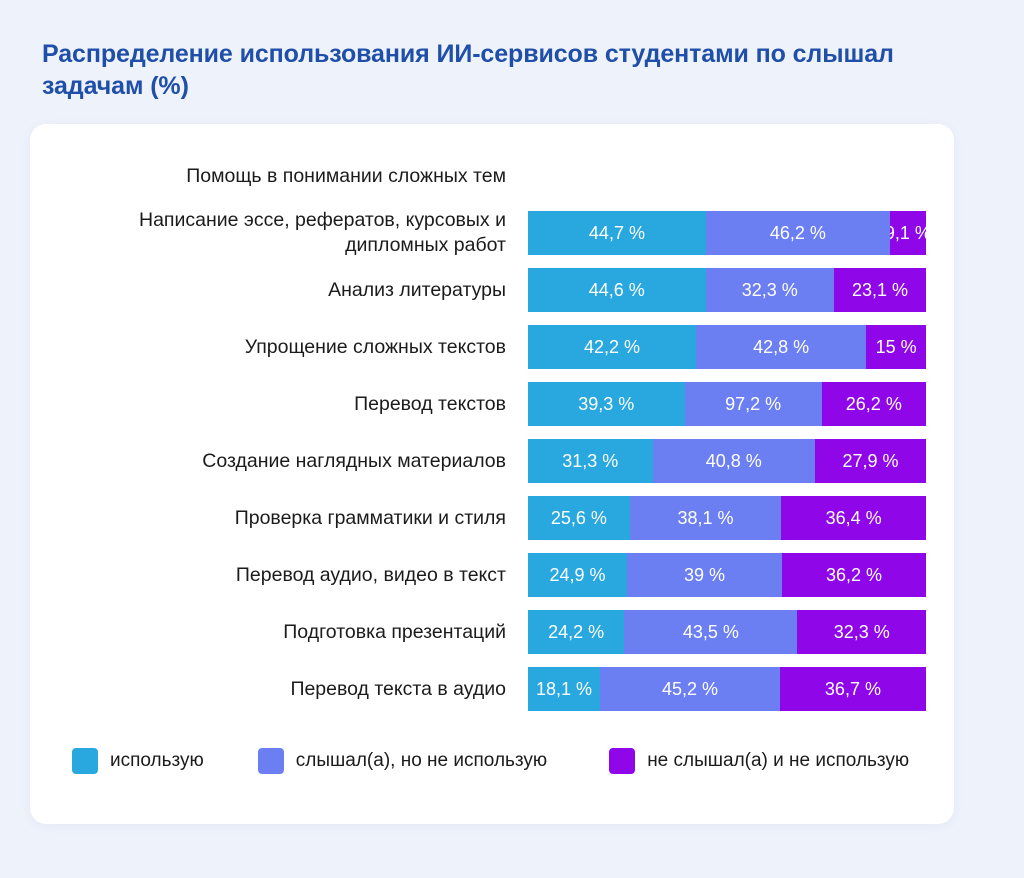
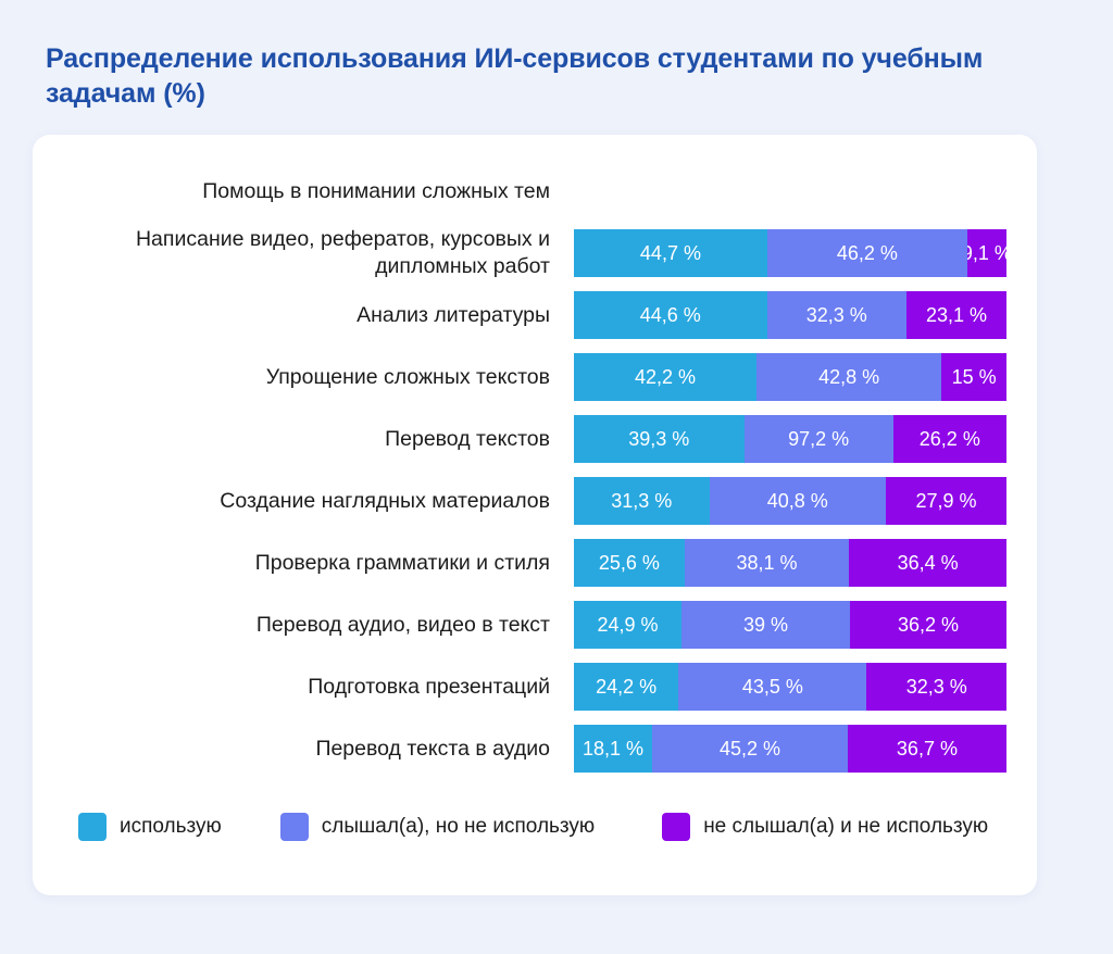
- Распределение использования ИИ-сервисов студентами по слышал задачам (%)
+ Распределение использования ИИ-сервисов студентами по учебным задачам (%)
  Помощь в понимании сложных тем
- Написание эссе, рефератов, курсовых и дипломных работ
+ Написание видео, рефератов, курсовых и дипломных работ
  44,7 %
  46,2 %
  9,1 %
  Анализ литературы
  44,6 %
  32,3 %
  23,1 %
  Упрощение сложных текстов
  42,2 %
  42,8 %
  15 %
  Перевод текстов
  39,3 %
  97,2 %
  26,2 %
  Создание наглядных материалов
  31,3 %
  40,8 %
  27,9 %
  Проверка грамматики и стиля
  25,6 %
  38,1 %
  36,4 %
  Перевод аудио, видео в текст
  24,9 %
  39 %
  36,2 %
  Подготовка презентаций
  24,2 %
  43,5 %
  32,3 %
  Перевод текста в аудио
  18,1 %
  45,2 %
  36,7 %
  использую
  слышал(а), но не использую
  не слышал(а) и не использую
